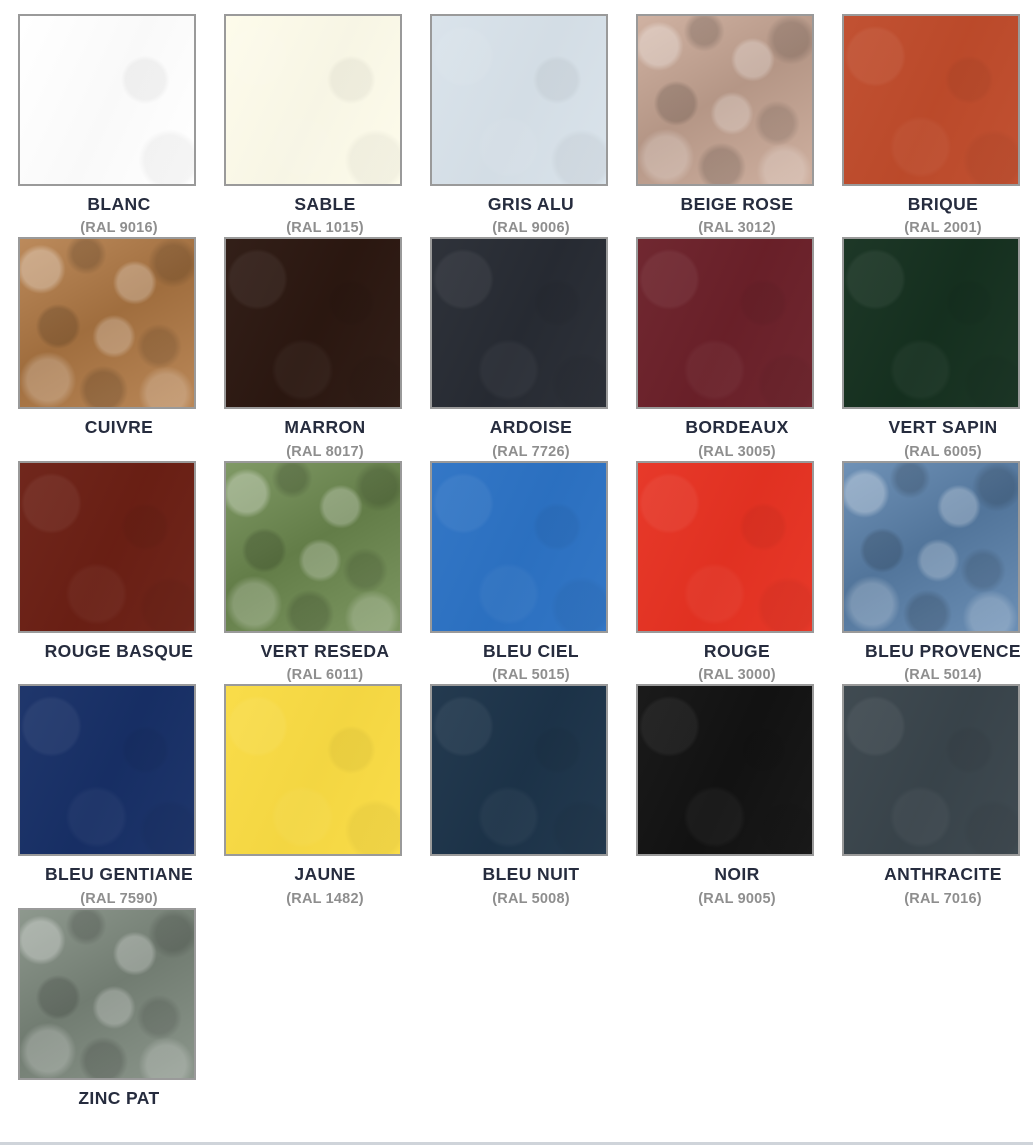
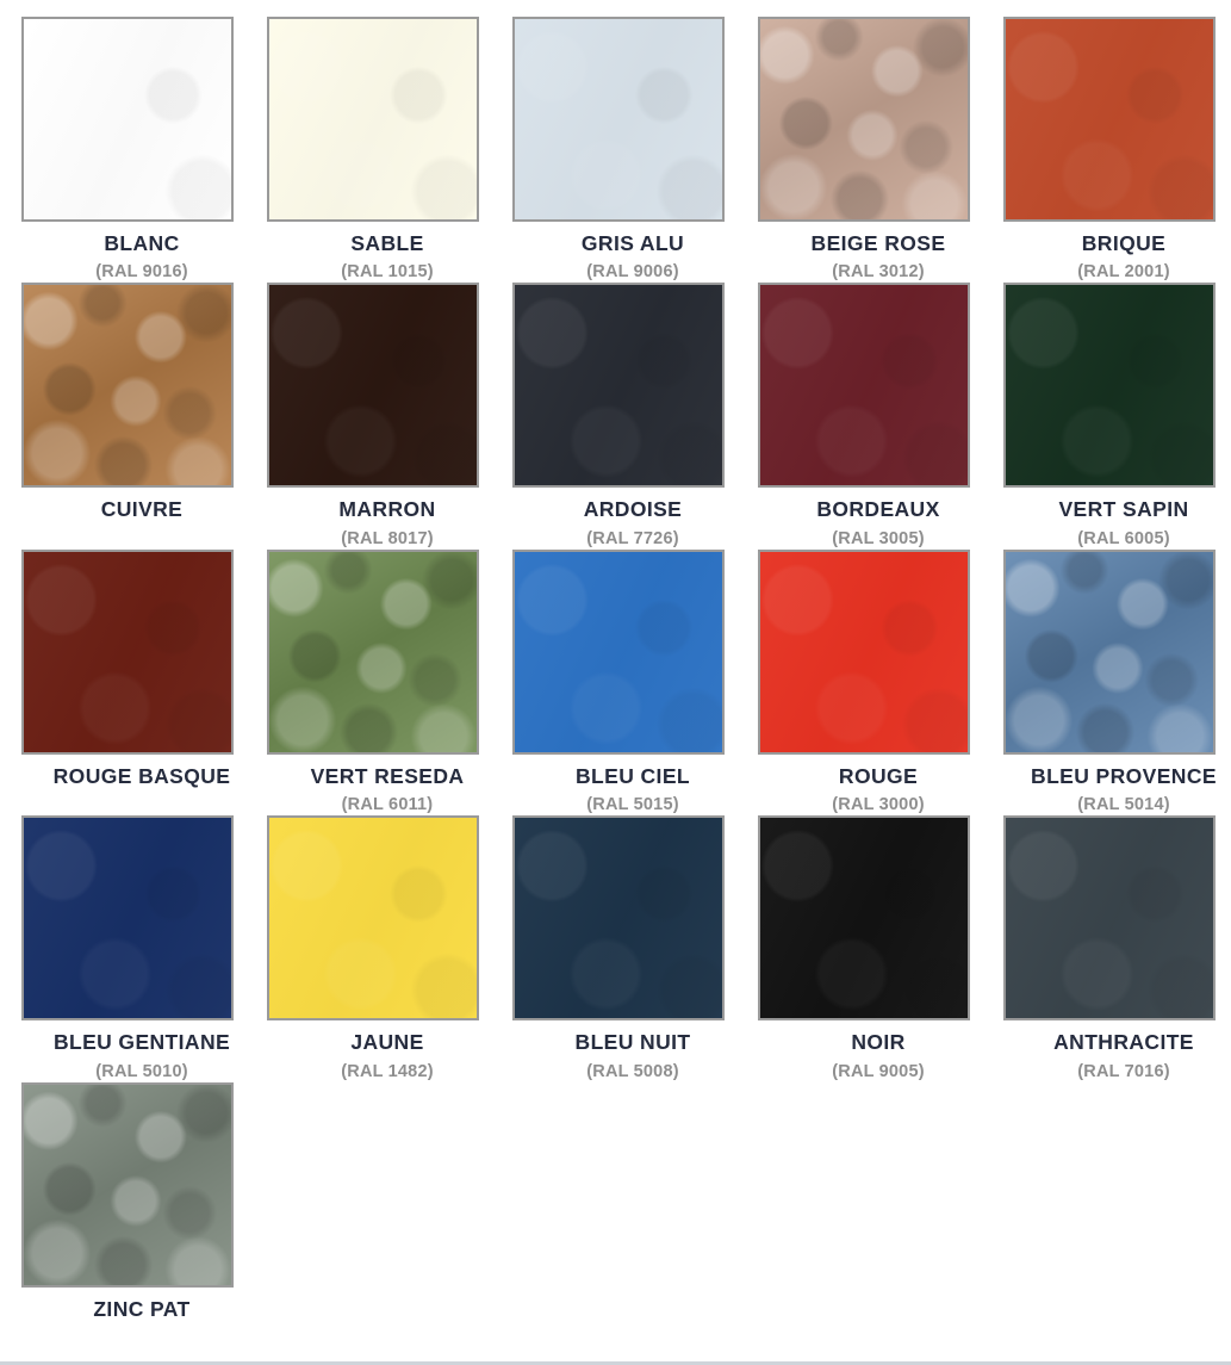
  BLANC
  (RAL 9016)
  SABLE
  (RAL 1015)
  GRIS ALU
  (RAL 9006)
  BEIGE ROSE
  (RAL 3012)
  BRIQUE
  (RAL 2001)
  CUIVRE
  MARRON
  (RAL 8017)
  ARDOISE
  (RAL 7726)
  BORDEAUX
  (RAL 3005)
  VERT SAPIN
  (RAL 6005)
  ROUGE BASQUE
  VERT RESEDA
  (RAL 6011)
  BLEU CIEL
  (RAL 5015)
  ROUGE
  (RAL 3000)
  BLEU PROVENCE
  (RAL 5014)
  BLEU GENTIANE
- (RAL 7590)
+ (RAL 5010)
  JAUNE
  (RAL 1482)
  BLEU NUIT
  (RAL 5008)
  NOIR
  (RAL 9005)
  ANTHRACITE
  (RAL 7016)
  ZINC PAT
